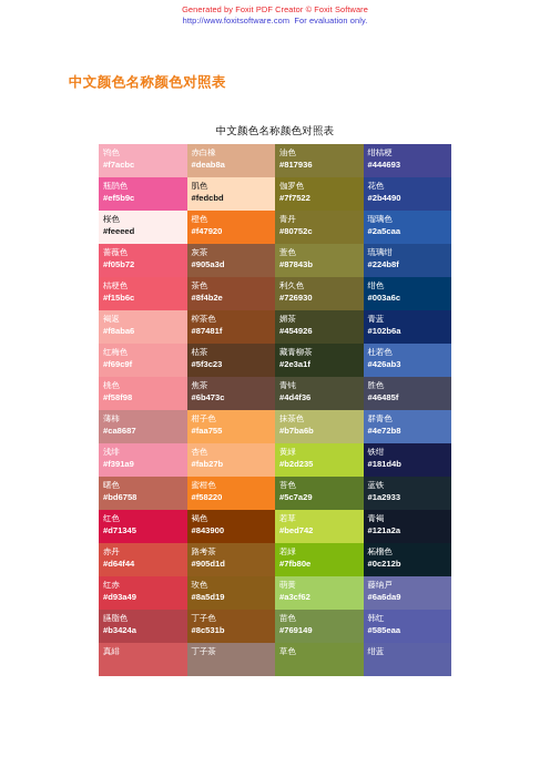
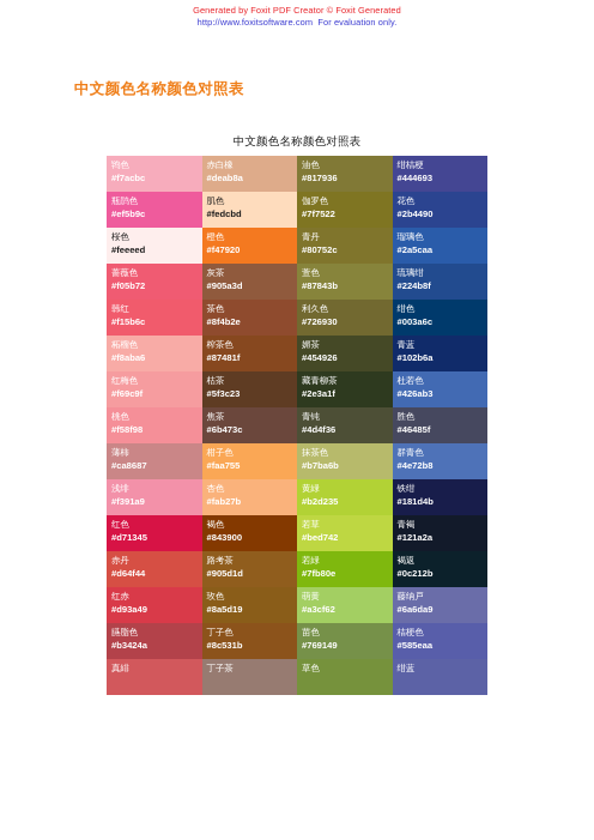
- Generated by Foxit PDF Creator © Foxit Software
+ Generated by Foxit PDF Creator © Foxit Generated
  http://www.foxitsoftware.com For evaluation only.
  中文颜色名称颜色对照表
  中文颜色名称颜色对照表
  鸨色#f7acbc	赤白橡#deab8a	油色#817936	绀桔梗#444693
  瓶鹃色#ef5b9c	肌色#fedcbd	伽罗色#7f7522	花色#2b4490
  桜色#feeeed	橙色#f47920	青丹#80752c	瑠璃色#2a5caa
  蔷薇色#f05b72	灰茶#905a3d	萱色#87843b	琉璃绀#224b8f
- 桔梗色#f15b6c	茶色#8f4b2e	利久色#726930	绀色#003a6c
+ 韩红#f15b6c	茶色#8f4b2e	利久色#726930	绀色#003a6c
- 褐返#f8aba6	榨茶色#87481f	媚茶#454926	青蓝#102b6a
+ 柘榴色#f8aba6	榨茶色#87481f	媚茶#454926	青蓝#102b6a
  红梅色#f69c9f	枯茶#5f3c23	藏青柳茶#2e3a1f	杜若色#426ab3
  桃色#f58f98	焦茶#6b473c	青钝#4d4f36	胜色#46485f
  薄柿#ca8687	柑子色#faa755	抹茶色#b7ba6b	群青色#4e72b8
  浅绯#f391a9	杏色#fab27b	黄緑#b2d235	铁绀#181d4b
- 曙色#bd6758	蜜柑色#f58220	苔色#5c7a29	蓝铁#1a2933
  红色#d71345	褐色#843900	若草#bed742	青褐#121a2a
- 赤丹#d64f44	路考茶#905d1d	若緑#7fb80e	柘榴色#0c212b
+ 赤丹#d64f44	路考茶#905d1d	若緑#7fb80e	褐返#0c212b
  红赤#d93a49	玫色#8a5d19	萌黄#a3cf62	藤纳戸#6a6da9
- 臙脂色#b3424a	丁子色#8c531b	苗色#769149	韩红#585eaa
+ 臙脂色#b3424a	丁子色#8c531b	苗色#769149	桔梗色#585eaa
  真緋	丁子茶	草色	绀蓝
